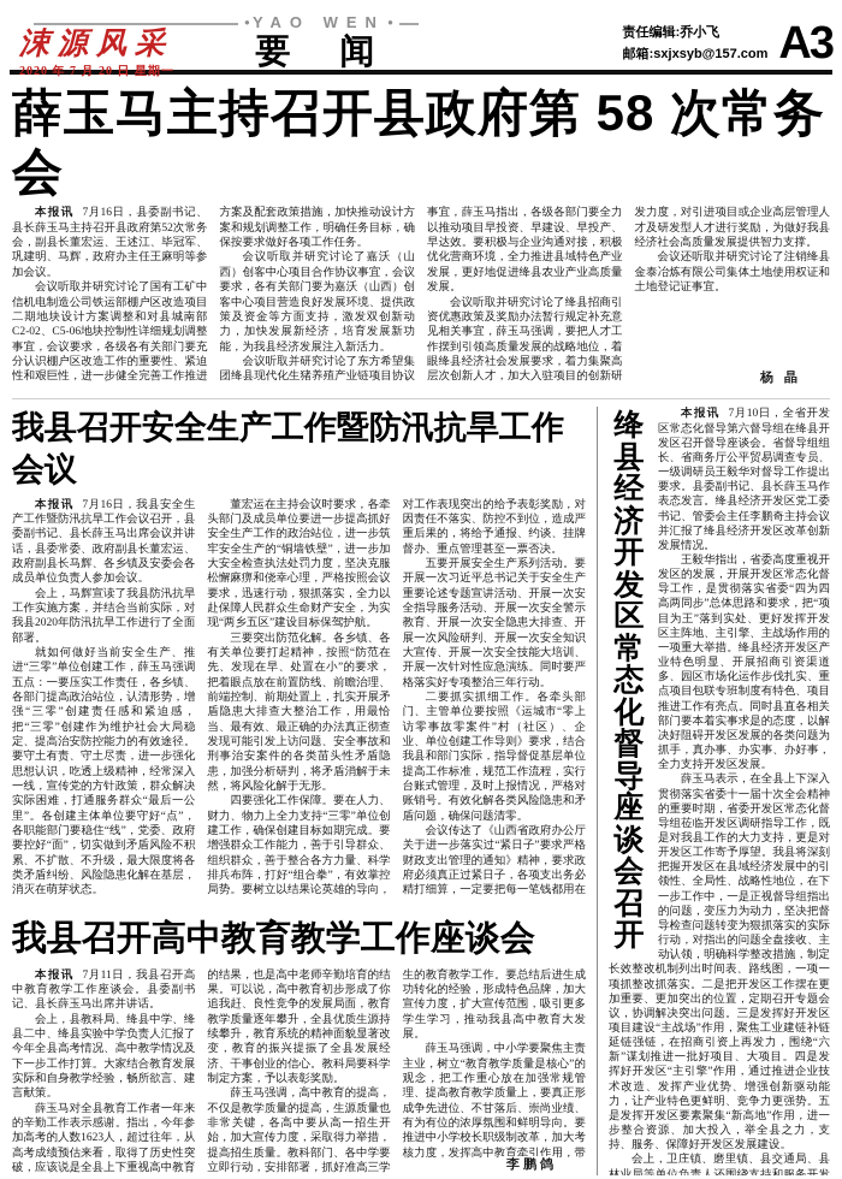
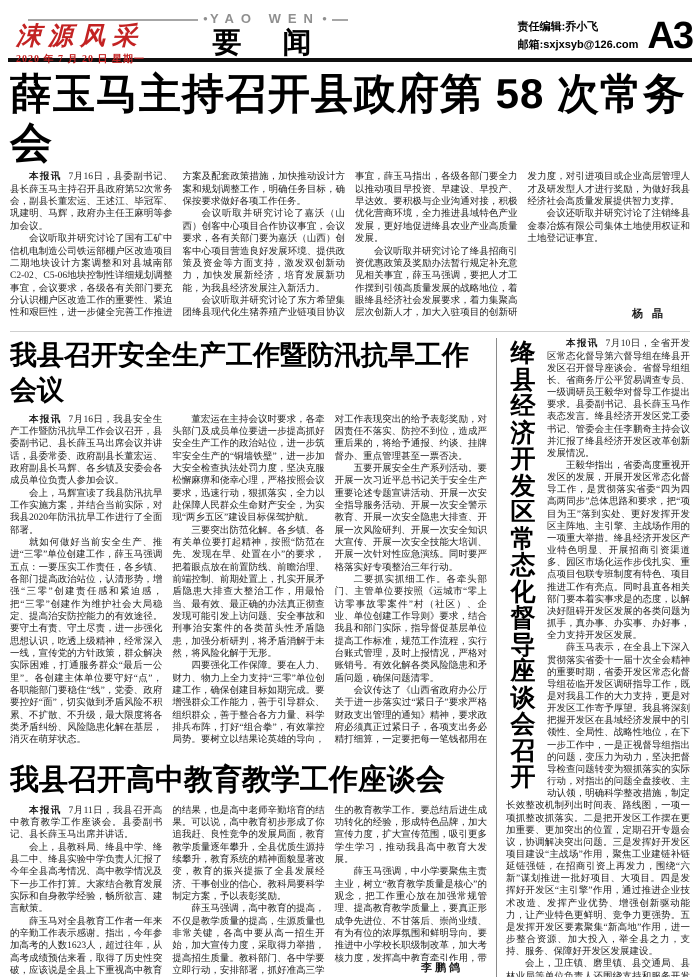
  涑源风采
  2020 年 7 月 20 日 星期一
  ● YAO WEN ●
  要 闻
  责任编辑:乔小飞
- 邮箱:sxjxsyb@157.com
+ 邮箱:sxjxsyb@126.com
  A3
  薛玉马主持召开县政府第 58 次常务会
  本报讯 7月16日，县委副书记、县长薛玉马主持召开县政府第52次常务会，副县长董宏运、王述江、毕冠军、巩建明、马辉，政府办主任王麻明等参加会议。
  会议听取并研究讨论了国有工矿中信机电制造公司铁运部棚户区改造项目二期地块设计方案调整和对县城南部C2-02、C5-06地块控制性详细规划调整事宜，会议要求，各级各有关部门要充分认识棚户区改造工作的重要性、紧迫性和艰巨性，进一步健全完善工作推进方案及配套政策措施，加快推动设计方案和规划调整工作，明确任务目标，确保按要求做好各项工作任务。
  会议听取并研究讨论了嘉沃（山西）创客中心项目合作协议事宜，会议要求，各有关部门要为嘉沃（山西）创客中心项目营造良好发展环境、提供政策及资金等方面支持，激发双创新动力，加快发展新经济，培育发展新功能，为我县经济发展注入新活力。
  会议听取并研究讨论了东方希望集团绛县现代化生猪养殖产业链项目协议事宜，薛玉马指出，各级各部门要全力以推动项目早投资、早建设、早投产、早达效。要积极与企业沟通对接，积极优化营商环境，全力推进县域特色产业发展，更好地促进绛县农业产业高质量发展。
  会议听取并研究讨论了绛县招商引资优惠政策及奖励办法暂行规定补充意见相关事宜，薛玉马强调，要把人才工作摆到引领高质量发展的战略地位，着眼绛县经济社会发展要求，着力集聚高层次创新人才，加大入驻项目的创新研发力度，对引进项目或企业高层管理人才及研发型人才进行奖励，为做好我县经济社会高质量发展提供智力支撑。
  会议还听取并研究讨论了注销绛县金泰冶炼有限公司集体土地使用权证和土地登记证事宜。
  杨 晶
  我县召开安全生产工作暨防汛抗旱工作会议
  本报讯 7月16日，我县安全生产工作暨防汛抗旱工作会议召开，县委副书记、县长薛玉马出席会议并讲话，县委常委、政府副县长董宏运、政府副县长马辉、各乡镇及安委会各成员单位负责人参加会议。
  会上，马辉宣读了我县防汛抗旱工作实施方案，并结合当前实际，对我县2020年防汛抗旱工作进行了全面部署。
  就如何做好当前安全生产、推进“三零”单位创建工作，薛玉马强调五点：一要压实工作责任，各乡镇、各部门提高政治站位，认清形势，增强“三零”创建责任感和紧迫感，把“三零”创建作为维护社会大局稳定、提高治安防控能力的有效途径。要守土有责、守土尽责，进一步强化思想认识，吃透上级精神，经常深入一线，宣传党的方针政策，群众解决实际困难，打通服务群众“最后一公里”。各创建主体单位要守好“点”，各职能部门要稳住“线”，党委、政府要控好“面”，切实做到矛盾风险不积累、不扩散、不升级，最大限度将各类矛盾纠纷、风险隐患化解在基层，消灭在萌芽状态。
  董宏运在主持会议时要求，各牵头部门及成员单位要进一步提高抓好安全生产工作的政治站位，进一步筑牢安全生产的“铜墙铁壁”，进一步加大安全检查执法处罚力度，坚决克服松懈麻痹和侥幸心理，严格按照会议要求，迅速行动，狠抓落实，全力以赴保障人民群众生命财产安全，为实现“两乡五区”建设目标保驾护航。
  三要突出防范化解。各乡镇、各有关单位要打起精神，按照“防范在先、发现在早、处置在小”的要求，把着眼点放在前置防线、前瞻治理、前端控制、前期处置上，扎实开展矛盾隐患大排查大整治工作，用最恰当、最有效、最正确的办法真正彻查发现可能引发上访问题、安全事故和刑事治安案件的各类苗头性矛盾隐患，加强分析研判，将矛盾消解于未然，将风险化解于无形。
  四要强化工作保障。要在人力、财力、物力上全力支持“三零”单位创建工作，确保创建目标如期完成。要增强群众工作能力，善于引导群众、组织群众，善于整合各方力量、科学排兵布阵，打好“组合拳”，有效掌控局势。要树立以结果论英雄的导向，对工作表现突出的给予表彰奖励，对因责任不落实、防控不到位，造成严重后果的，将给予通报、约谈、挂牌督办、重点管理甚至一票否决。
  五要开展安全生产系列活动。要开展一次习近平总书记关于安全生产重要论述专题宣讲活动、开展一次安全指导服务活动、开展一次安全警示教育、开展一次安全隐患大排查、开展一次风险研判、开展一次安全知识大宣传、开展一次安全技能大培训、开展一次针对性应急演练。同时要严格落实好专项整治三年行动。
  二要抓实抓细工作。各牵头部门、主管单位要按照《运城市“零上访零事故零案件”村（社区）、企业、单位创建工作导则》要求，结合我县和部门实际，指导督促基层单位提高工作标准，规范工作流程，实行台账式管理，及时上报情况，严格对账销号。有效化解各类风险隐患和矛盾问题，确保问题清零。
  我县召开高中教育教学工作座谈会
  本报讯 7月11日，我县召开高中教育教学工作座谈会。县委副书记、县长薛玉马出席并讲话。
  会上，县教科局、绛县中学、绛县二中、绛县实验中学负责人汇报了今年全县高考情况、高中教学情况及下一步工作打算。大家结合教育发展实际和自身教学经验，畅所欲言、建言献策。
  薛玉马对全县教育工作者一年来的辛勤工作表示感谢。指出，今年参加高考的人数1623人，超过往年，从高考成绩预估来看，取得了历史性突破，应该说是全县上下重视高中教育的结果，也是高中老师辛勤培育的结果。可以说，高中教育初步形成了你追我赶、良性竞争的发展局面，教育教学质量逐年攀升，全县优质生源持续攀升，教育系统的精神面貌显著改变，教育的振兴提振了全县发展经济、干事创业的信心。教科局要科学制定方案，予以表彰奖励。
  薛玉马强调，高中教育的提高，不仅是教学质量的提高，生源质量也非常关键，各高中要从高一招生开始，加大宣传力度，采取得力举措，提高招生质量。教科部门、各中学要立即行动，安排部署，抓好准高三学生的教育教学工作。要总结后进生成功转化的经验，形成特色品牌，加大宣传力度，扩大宣传范围，吸引更多学生学习，推动我县高中教育大发展。
  薛玉马强调，中小学要聚焦主责主业，树立“教育教学质量是核心”的观念，把工作重心放在加强常规管理、提高教育教学质量上，要真正形成争先进位、不甘落后、崇尚业绩、有为有位的浓厚氛围和鲜明导向。要推进中小学校长职级制改革，加大考核力度，发挥高中教育牵引作用，带
  李鹏鸽
  绛县经济开发区常态化督导座谈会召开
  本报讯 7月10日，全省开发区常态化督导第六督导组在绛县开发区召开督导座谈会。省督导组组长、省商务厅公平贸易调查专员、一级调研员王毅华对督导工作提出要求。县委副书记、县长薛玉马作表态发言。绛县经济开发区党工委书记、管委会主任李鹏奇主持会议并汇报了绛县经济开发区改革创新发展情况。
  王毅华指出，省委高度重视开发区的发展，开展开发区常态化督导工作，是贯彻落实省委“四为四高两同步”总体思路和要求，把“项目为王”落到实处、更好发挥开发区主阵地、主引擎、主战场作用的一项重大举措。绛县经济开发区产业特色明显、开展招商引资渠道多、园区市场化运作步伐扎实、重点项目包联专班制度有特色、项目推进工作有亮点。同时县直各相关部门要本着实事求是的态度，以解决好阻碍开发区发展的各类问题为抓手，真办事、办实事、办好事，全力支持开发区发展。
  薛玉马表示，在全县上下深入贯彻落实省委十一届十次全会精神的重要时期，省委开发区常态化督导组莅临开发区调研指导工作，既是对我县工作的大力支持，更是对开发区工作寄予厚望。我县将深刻把握开发区在县域经济发展中的引领性、全局性、战略性地位，在下一步工作中，一是正视督导组指出的问题，变压力为动力，坚决把督导检查问题转变为狠抓落实的实际行动，对指出的问题全盘接收、主动认领，明确科学整改措施，制定长效整改机制列出时间表、路线图，一项一项抓整改抓落实。二是把开发区工作摆在更加重要、更加突出的位置，定期召开专题会议，协调解决突出问题。三是发挥好开发区项目建设“主战场”作用，聚焦工业建链补链延链强链，在招商引资上再发力，围绕“六新”谋划推进一批好项目、大项目。四是发挥好开发区“主引擎”作用，通过推进企业技术改造、发挥产业优势、增强创新驱动能力，让产业特色更鲜明、竞争力更强势。五是发挥开发区要素聚集“新高地”作用，进一步整合资源、加大投入，举全县之力，支持、服务、保障好开发区发展建设。
  会上，卫庄镇、磨里镇、县交通局、县林业局等单位负责人还围绕支持和服务开发
